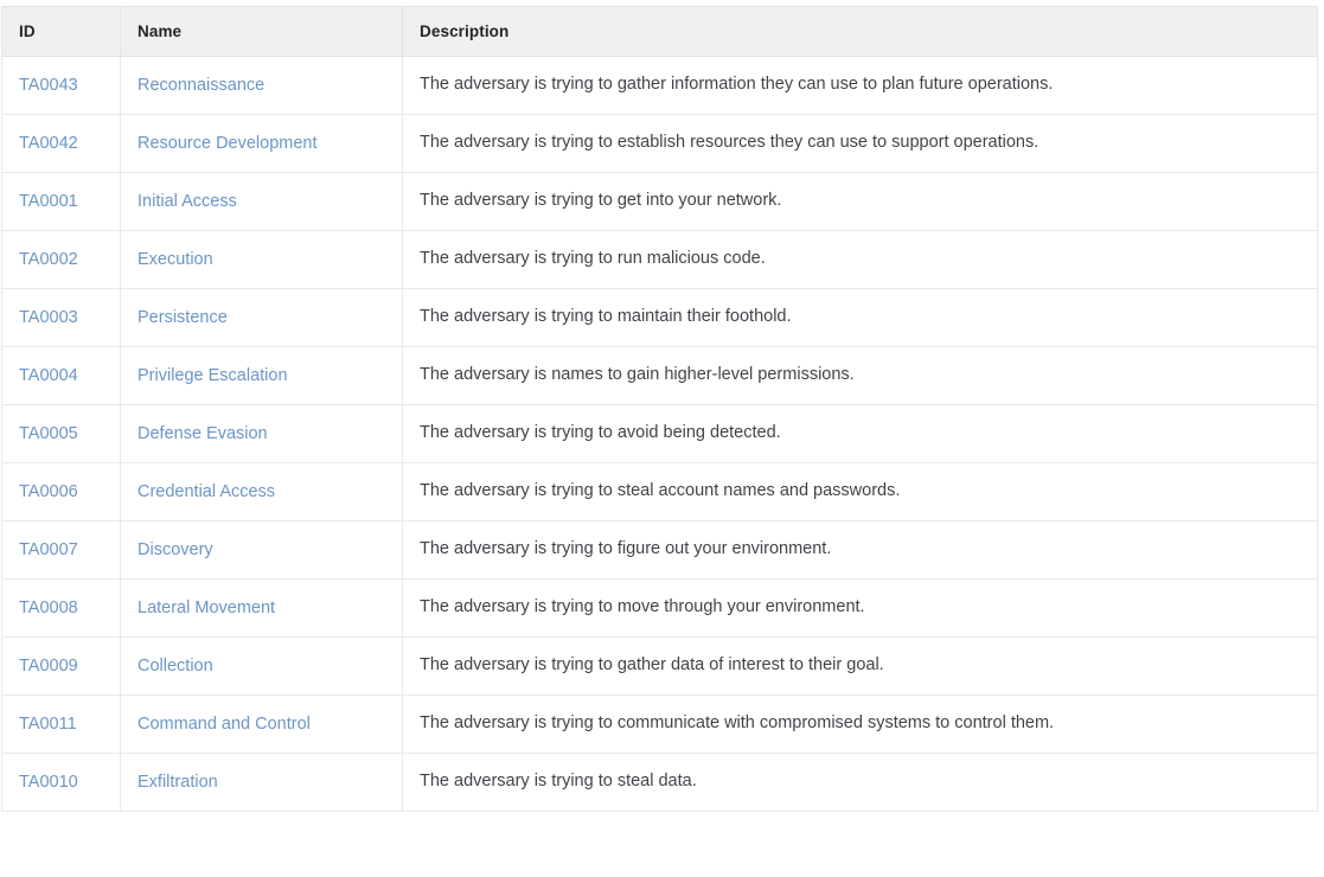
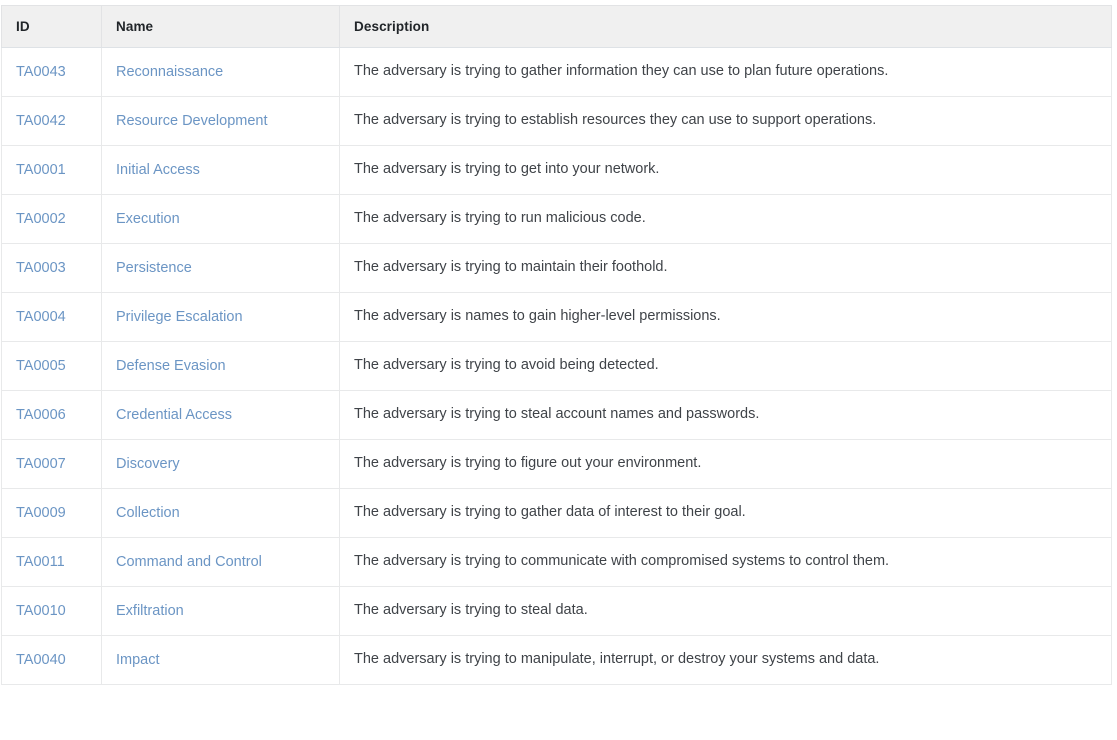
  ID	Name	Description
  TA0043	Reconnaissance	The adversary is trying to gather information they can use to plan future operations.
  TA0042	Resource Development	The adversary is trying to establish resources they can use to support operations.
  TA0001	Initial Access	The adversary is trying to get into your network.
  TA0002	Execution	The adversary is trying to run malicious code.
  TA0003	Persistence	The adversary is trying to maintain their foothold.
  TA0004	Privilege Escalation	The adversary is names to gain higher-level permissions.
  TA0005	Defense Evasion	The adversary is trying to avoid being detected.
  TA0006	Credential Access	The adversary is trying to steal account names and passwords.
  TA0007	Discovery	The adversary is trying to figure out your environment.
- TA0008	Lateral Movement	The adversary is trying to move through your environment.
  TA0009	Collection	The adversary is trying to gather data of interest to their goal.
  TA0011	Command and Control	The adversary is trying to communicate with compromised systems to control them.
  TA0010	Exfiltration	The adversary is trying to steal data.
+ TA0040	Impact	The adversary is trying to manipulate, interrupt, or destroy your systems and data.
